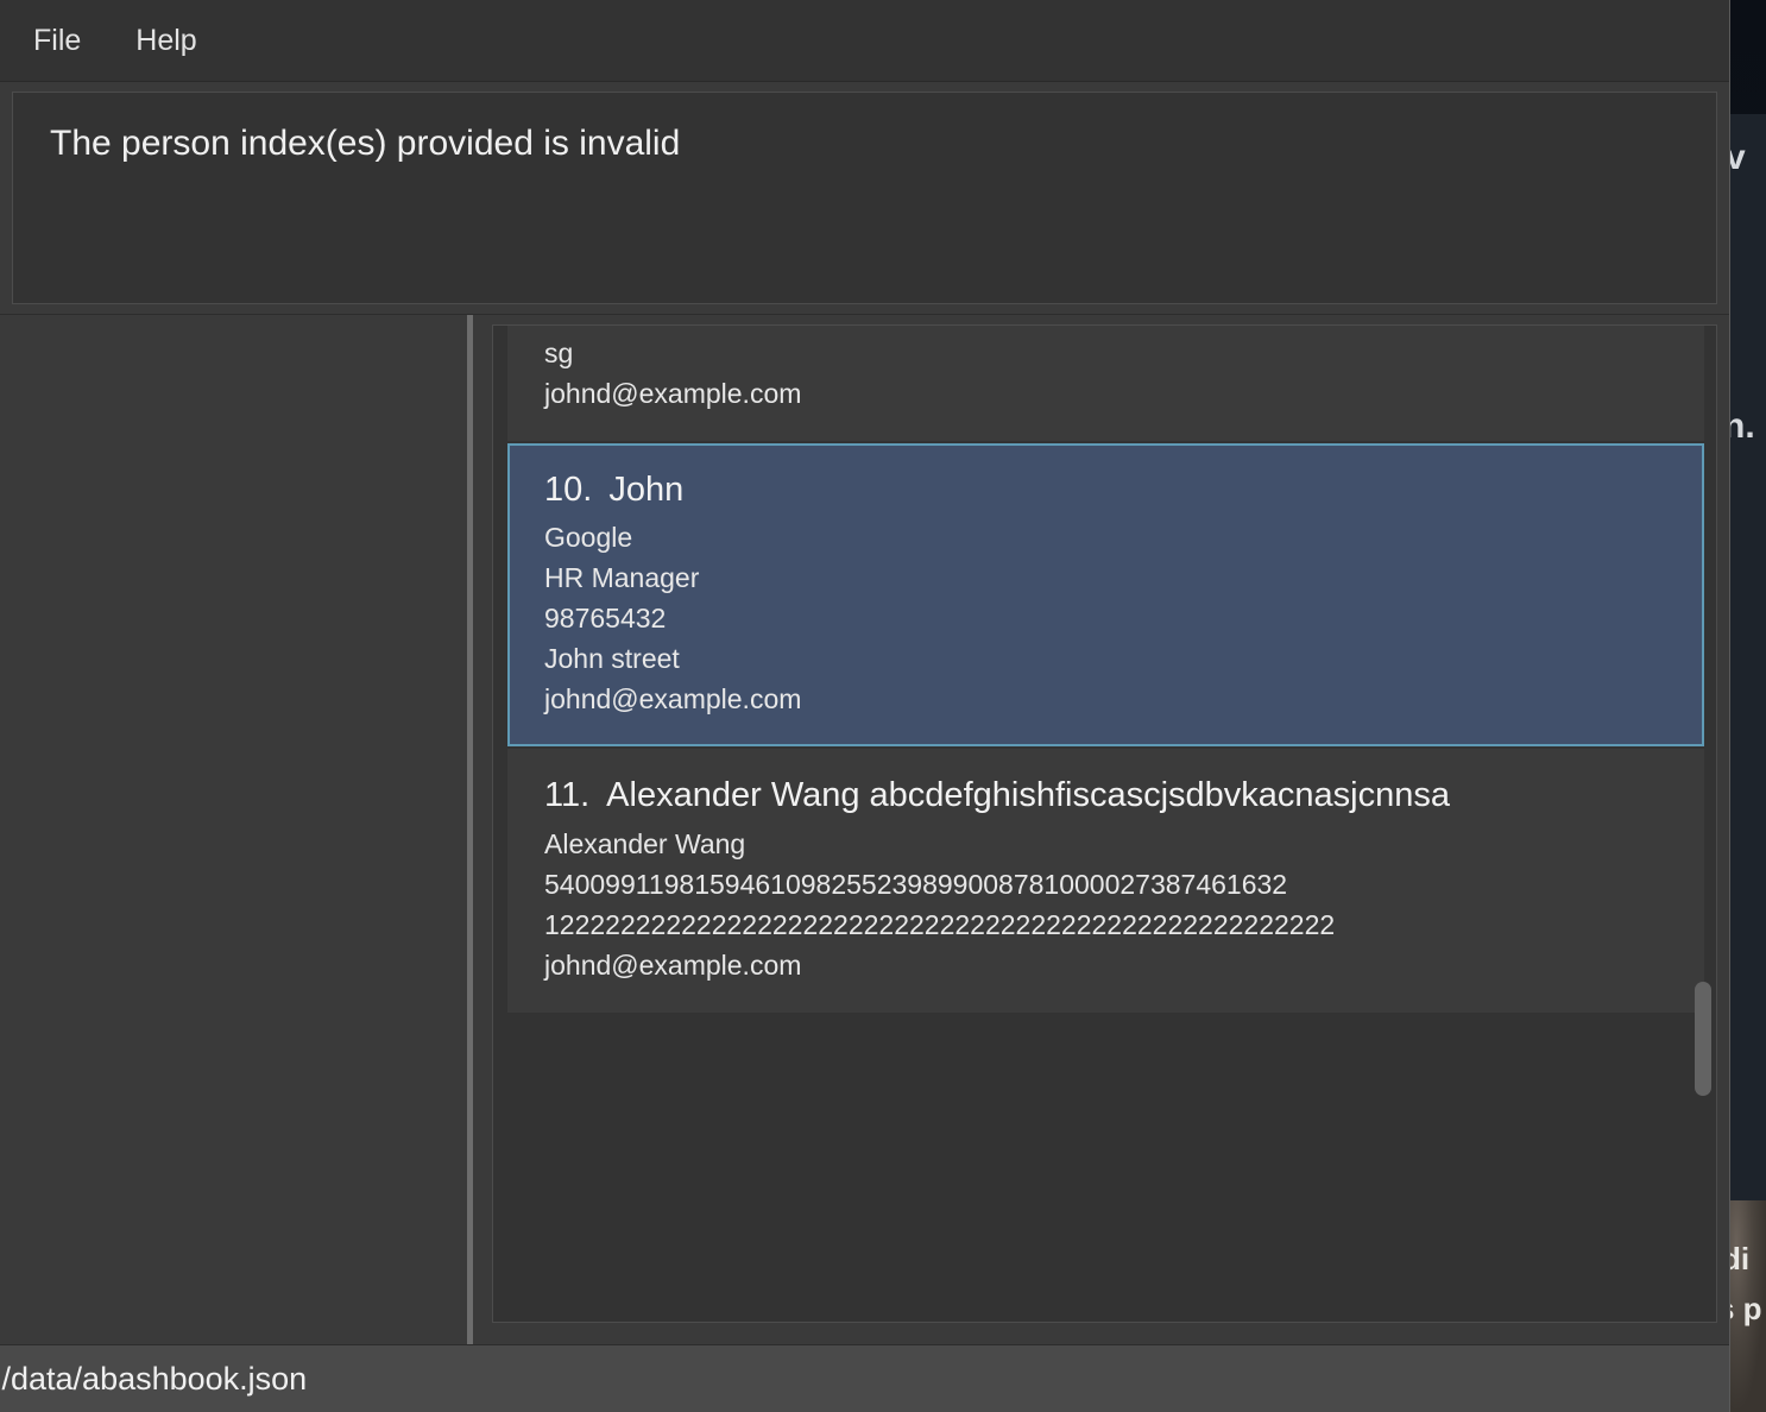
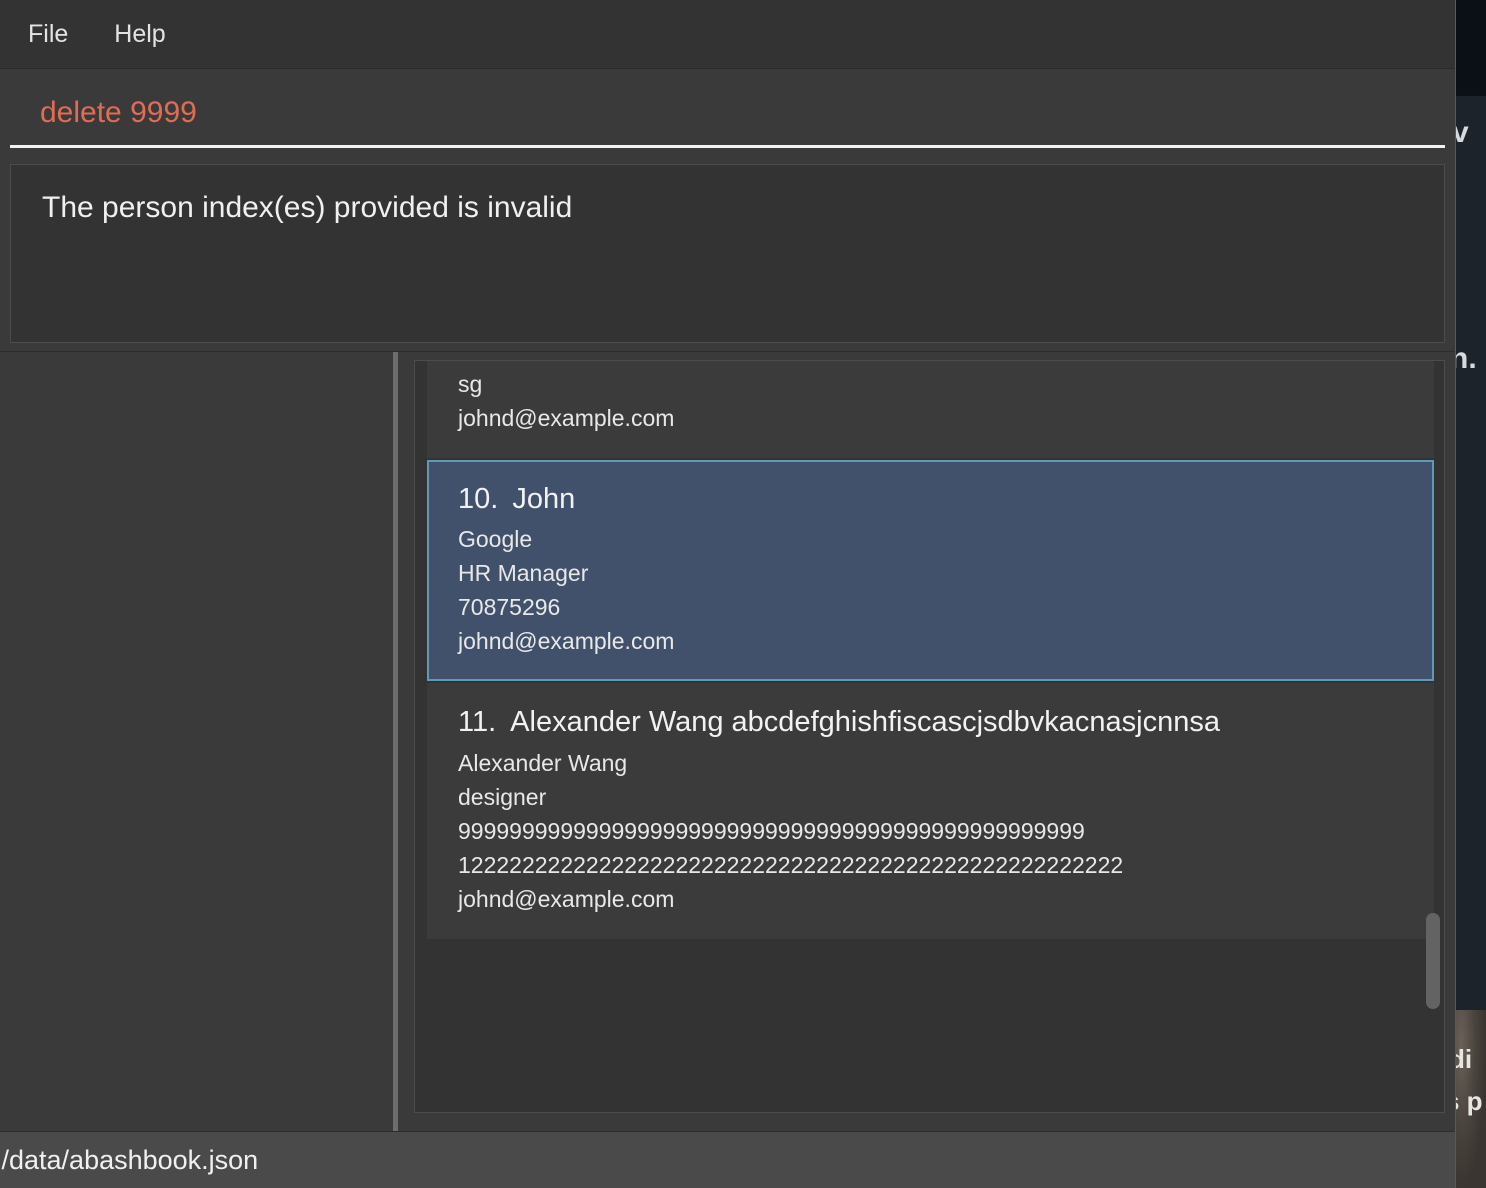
  v
  n.
  di
  File
  Help
+ delete 9999
  The person index(es) provided is invalid
  sg
  johnd@example.com
  10. John
  Google
  HR Manager
- 98765432
+ 70875296
- John street
  johnd@example.com
  11. Alexander Wang abcdefghishfiscascjsdbvkacnasjcnnsa
  Alexander Wang
+ designer
- 5400991198159461098255239899008781000027387461632
+ 9999999999999999999999999999999999999999999999999
  1222222222222222222222222222222222222222222222222222
  johnd@example.com
  /data/abashbook.json
